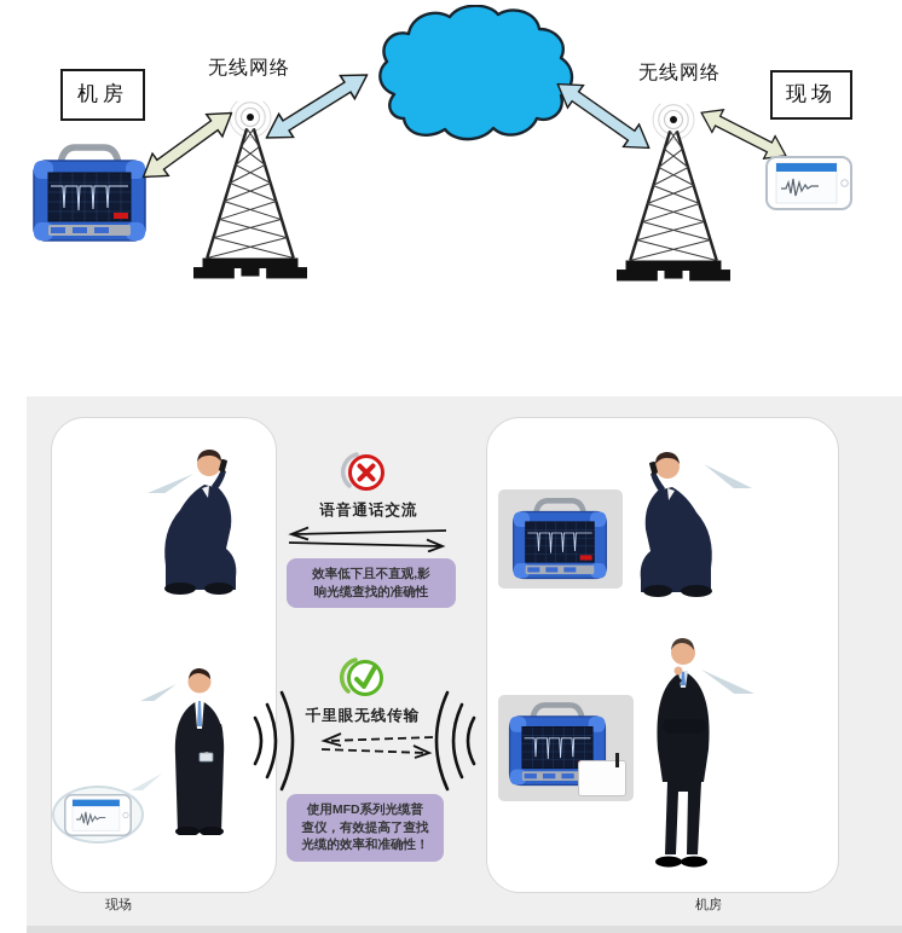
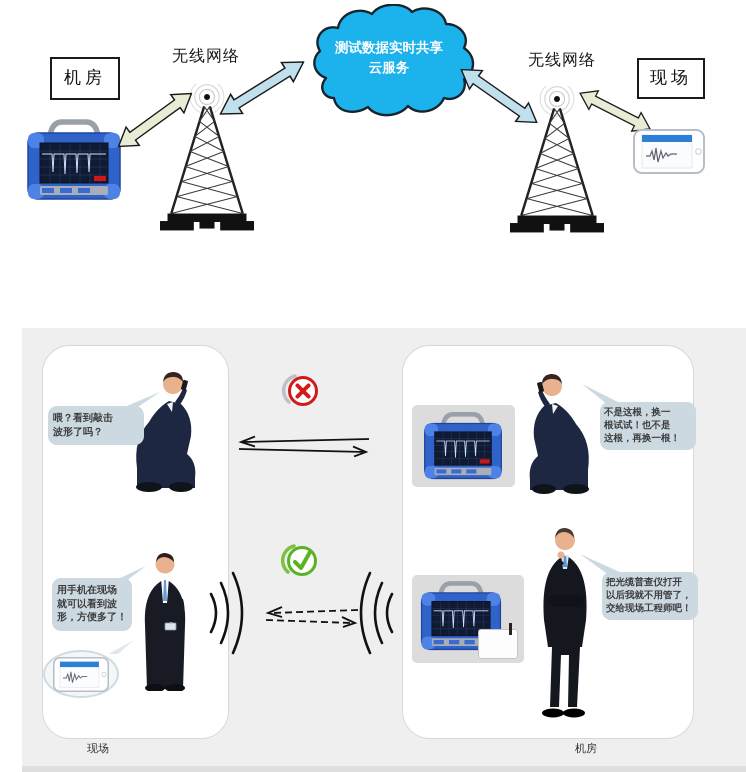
  机房
  无线网络
+ 测试数据实时共享
+ 云服务
  无线网络
  现场
+ 喂？看到敲击
+ 波形了吗？
+ 用手机在现场
+ 就可以看到波
+ 形，方便多了！
  现场
+ 不是这根，换一
+ 根试试！也不是
+ 这根，再换一根！
+ 把光缆普查仪打开
+ 以后我就不用管了，
+ 交给现场工程师吧！
  机房
- 语音通话交流
- 效率低下且不直观,影
- 响光缆查找的准确性
- 千里眼无线传输
- 使用MFD系列光缆普
- 查仪，有效提高了查找
- 光缆的效率和准确性！
